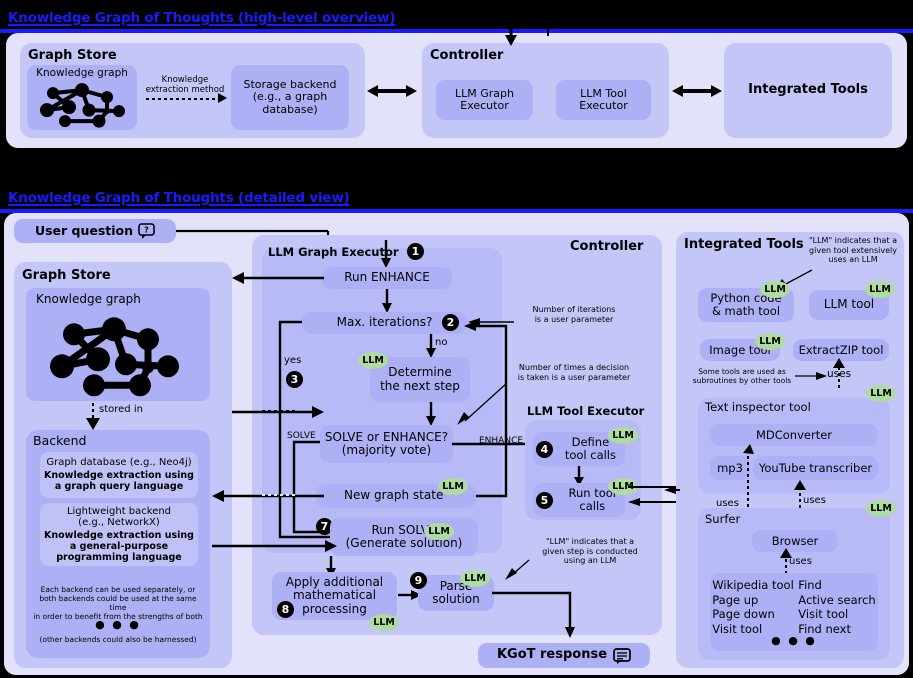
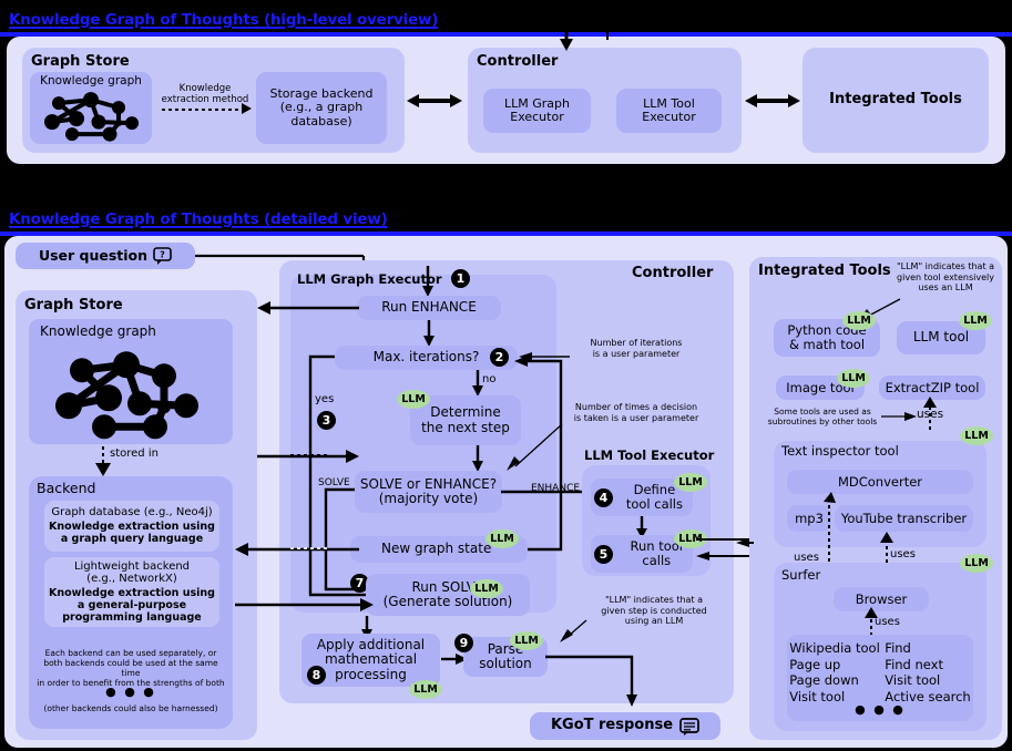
  Knowledge Graph of Thoughts (high-level overview)
  Graph Store
  Knowledge graph
  Knowledge
  extraction method
  Storage backend
  (e.g., a graph
  database)
  Controller
  LLM Graph
  Executor
  LLM Tool
  Executor
  Integrated Tools
  Knowledge Graph of Thoughts (detailed view)
  User question
  ?
  Graph Store
  Knowledge graph
  stored in
  Backend
  Graph database (e.g., Neo4j)
  Knowledge extraction using
  a graph query language
  Lightweight backend
  (e.g., NetworkX)
  Knowledge extraction using
  a general-purpose
  programming language
  Each backend can be used separately, or
  both backends could be used at the same time
  in order to benefit from the strengths of both
  ● ● ●
  (other backends could also be harnessed)
  Controller
  LLM Graph Executor
  1
  Run ENHANCE
  Max. iterations?
  2
  no
  yes
  3
  Determine
  the next step
  LLM
  SOLVE or ENHANCE?
  (majority vote)
  SOLVE
  ENHANCE
  New graph state
  LLM
  7
  Run SOL
  (Generate solution)
  LLM
  Number of iterations
  is a user parameter
  Number of times a decision
  is taken is a user parameter
  "LLM" indicates that a
  given step is conducted
  using an LLM
  LLM Tool Executor
  Define
  tool calls
  4
  LLM
  Run too
  calls
  5
  Apply additional
  mathematical
  processing
  8
  LLM
  Pars
  solution
  9
  LLM
  KGoT response
  Integrated Tools
  "LLM" indicates that a
  given tool extensively
  uses an LLM
  Python code
  & math tool
  LLM
  LLM tool
  LLM
  Image too
  LLM
  ExtractZIP tool
  Some tools are used as
  subroutines by other tools
  uses
  Text inspector tool
  LLM
  MDConverter
  mp3
  YouTube transcriber
  uses
  uses
  Surfer
  LLM
  Browser
  uses
  Wikipedia tool
  Page up
  Page down
  Visit tool
  Find
- Active search
+ Find next
  Visit tool
- Find next
+ Active search
  ● ● ●
